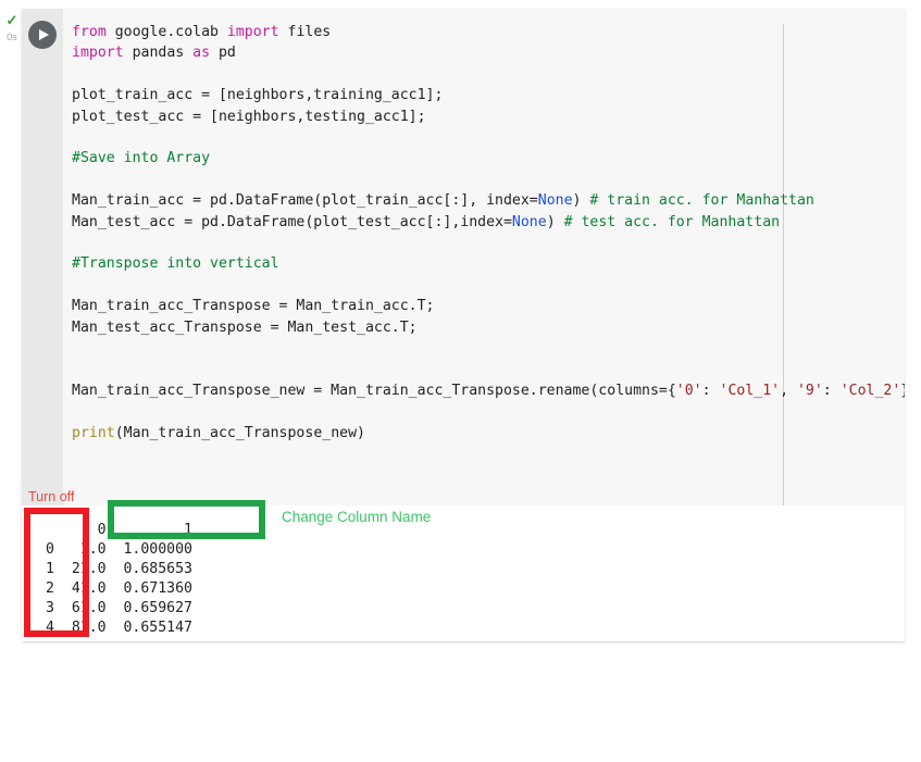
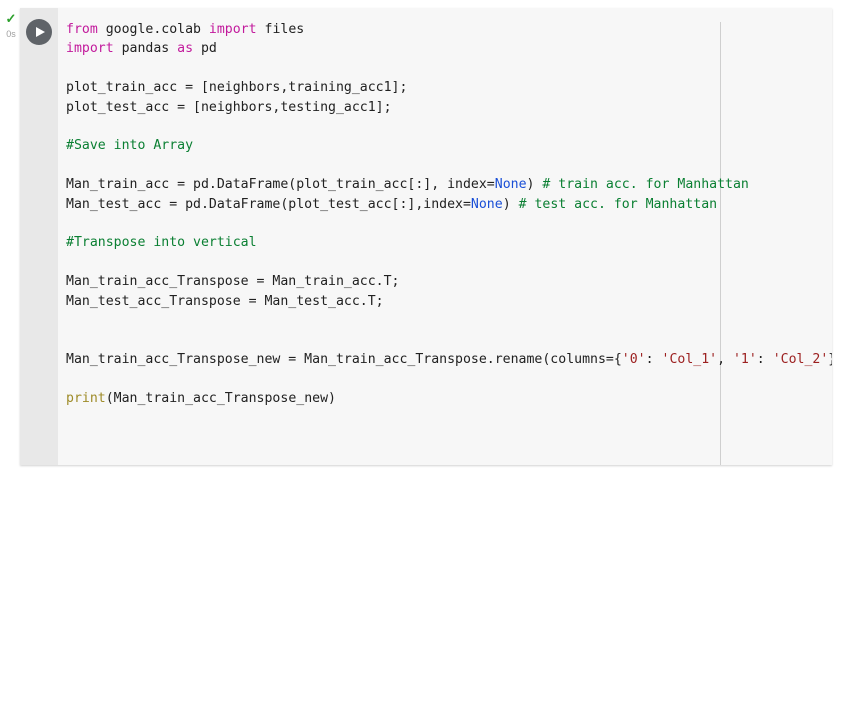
  ✓
  0s
- from google.colab import files import pandas as pd plot_train_acc = [neighbors,training_acc1]; plot_test_acc = [neighbors,testing_acc1]; #Save into Array Man_train_acc = pd.DataFrame(plot_train_acc[:], index=None) # train acc. for Manhattan Man_test_acc = pd.DataFrame(plot_test_acc[:],index=None) # test acc. for Manhattan #Transpose into vertical Man_train_acc_Transpose = Man_train_acc.T; Man_test_acc_Transpose = Man_test_acc.T; Man_train_acc_Transpose_new = Man_train_acc_Transpose.rename(columns={'0': 'Col_1', '9': 'Col_2' print(Man_train_acc_Transpose_new)
+ from google.colab import files import pandas as pd plot_train_acc = [neighbors,training_acc1]; plot_test_acc = [neighbors,testing_acc1]; #Save into Array Man_train_acc = pd.DataFrame(plot_train_acc[:], index=None) # train acc. for Manhattan Man_test_acc = pd.DataFrame(plot_test_acc[:],index=None) # test acc. for Manhattan #Transpose into vertical Man_train_acc_Transpose = Man_train_acc.T; Man_test_acc_Transpose = Man_test_acc.T; Man_train_acc_Transpose_new = Man_train_acc_Transpose.rename(columns={'0': 'Col_1', '1': 'Col_2' print(Man_train_acc_Transpose_new)
- Turn off
- 0 1
- 0 1.0 1.000000
- 1 21.0 0.685653
- 2 41.0 0.671360
- 3 61.0 0.659627
- 4 81.0 0.655147
- Change Column Name
